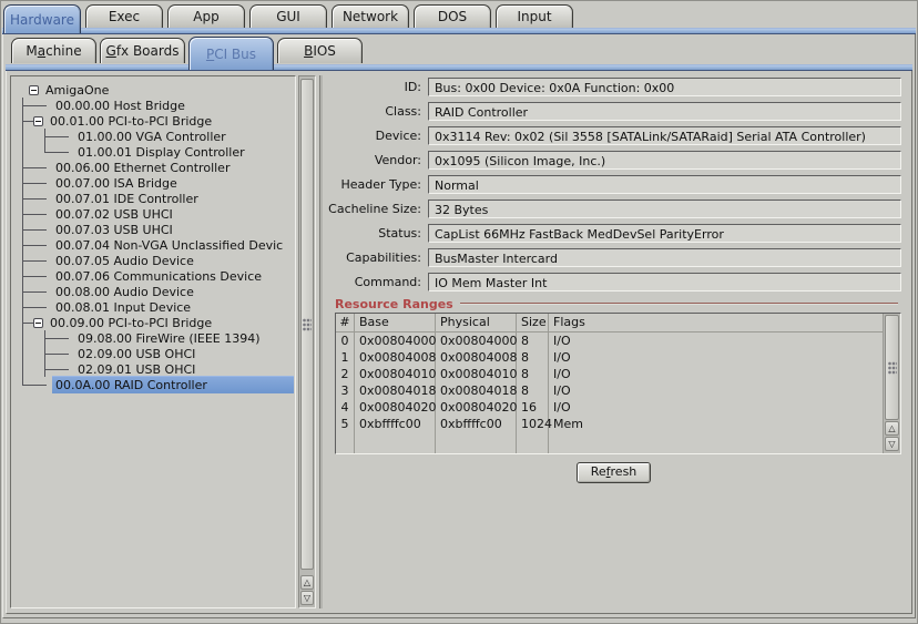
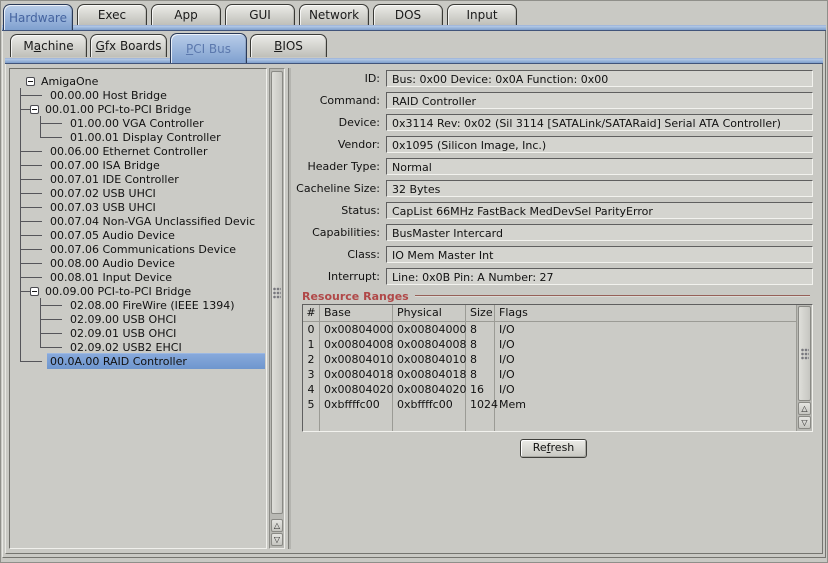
  Hardware
  Exec
  App
  GUI
  Network
  DOS
  Input
  M
  a
  chine
  G
  fx Boards
  P
  CI Bus
  B
  IOS
  AmigaOne
  00.00.00 Host Bridge
  00.01.00 PCI-to-PCI Bridge
  01.00.00 VGA Controller
  01.00.01 Display Controller
  00.06.00 Ethernet Controller
  00.07.00 ISA Bridge
  00.07.01 IDE Controller
  00.07.02 USB UHCI
  00.07.03 USB UHCI
  00.07.04 Non-VGA Unclassified Devic
  00.07.05 Audio Device
  00.07.06 Communications Device
  00.08.00 Audio Device
  00.08.01 Input Device
  00.09.00 PCI-to-PCI Bridge
- 09.08.00 FireWire (IEEE 1394)
+ 02.08.00 FireWire (IEEE 1394)
  02.09.00 USB OHCI
  02.09.01 USB OHCI
+ 02.09.02 USB2 EHCI
  00.0A.00 RAID Controller
  △
  ▽
  ID:
  Bus: 0x00 Device: 0x0A Function: 0x00
- Class:
+ Command:
  RAID Controller
  Device:
- 0x3114 Rev: 0x02 (Sil 3558 [SATALink/SATARaid] Serial ATA Controller)
+ 0x3114 Rev: 0x02 (Sil 3114 [SATALink/SATARaid] Serial ATA Controller)
  Vendor:
  0x1095 (Silicon Image, Inc.)
  Header Type:
  Normal
  Cacheline Size:
  32 Bytes
  Status:
  CapList 66MHz FastBack MedDevSel ParityError
  Capabilities:
  BusMaster Intercard
- Command:
+ Class:
  IO Mem Master Int
+ Interrupt:
+ Line: 0x0B Pin: A Number: 27
  Resource Ranges
  #
  0
  1
  2
  3
  4
  5
  Base
  0x00804000
  0x00804008
  0x00804010
  0x00804018
  0x00804020
  0xbffffc00
  Physical
  0x00804000
  0x00804008
  0x00804010
  0x00804018
  0x00804020
  0xbffffc00
  Size
  8
  8
  8
  8
  16
  1024
  Flags
  I/O
  I/O
  I/O
  I/O
  I/O
  Mem
  △
  ▽
  Refresh
